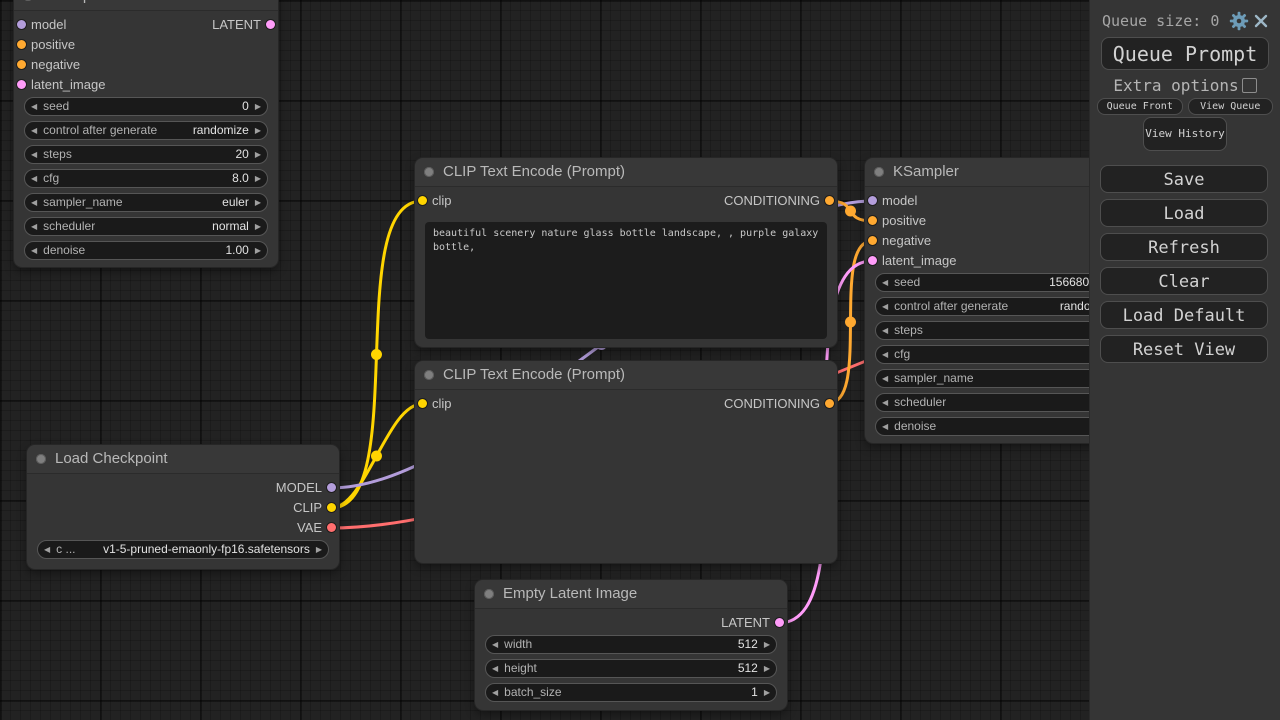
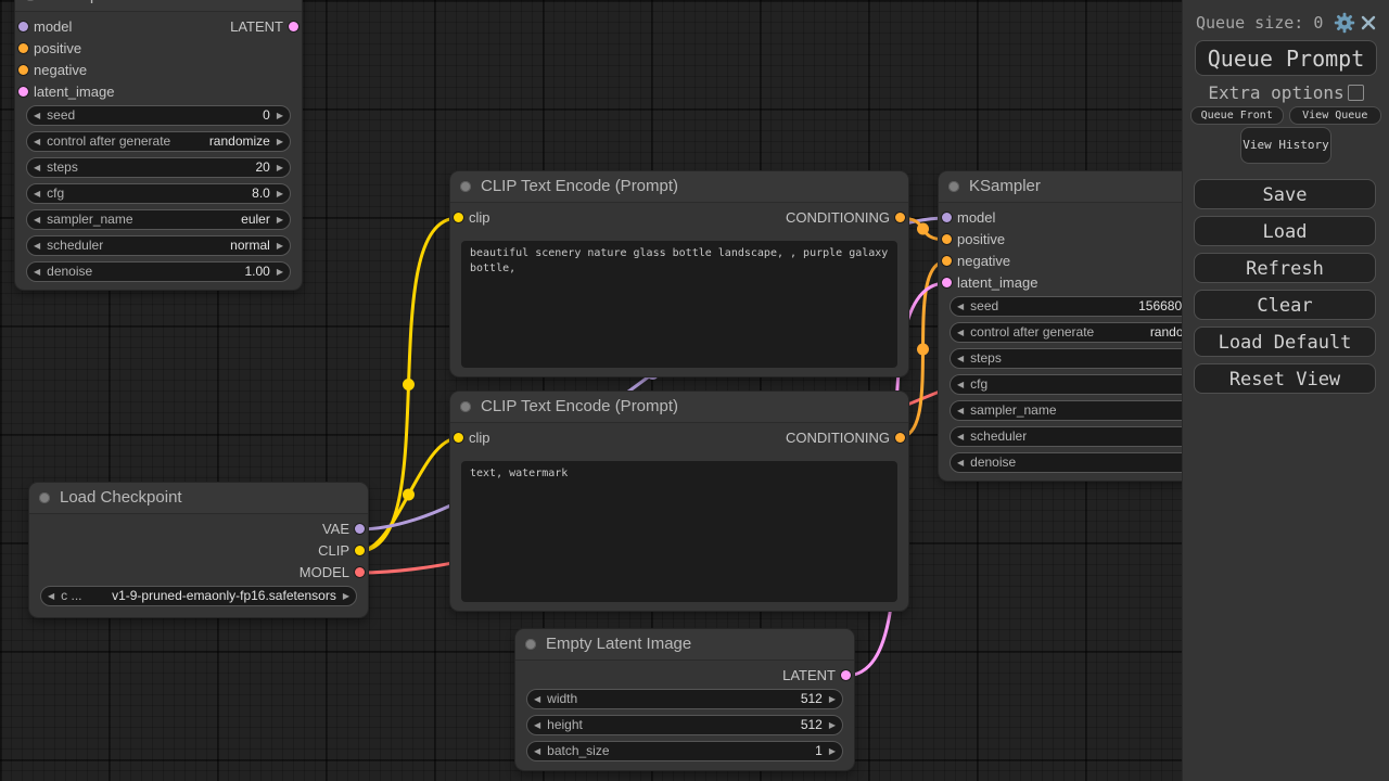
  model
  positive
  negative
  latent_image
  LATENT
  ◀
  seed
  0
  ▶
  ◀
  control after generate
  randomize
  ▶
  ◀
  steps
  20
  ▶
  ◀
  cfg
  8.0
  ▶
  ◀
  sampler_name
  euler
  ▶
  ◀
  scheduler
  normal
  ▶
  ◀
  denoise
  1.00
  ▶
  CLIP Text Encode (Prompt)
  clip
  CONDITIONING
  beautiful scenery nature glass bottle landscape, , purple galaxy bottle,
  CLIP Text Encode (Prompt)
  clip
  CONDITIONING
+ text, watermark
  Load Checkpoint
- MODEL
+ VAE
  CLIP
- VAE
+ MODEL
  ◀
  c ...
- v1-5-pruned-emaonly-fp16.safetensors
+ v1-9-pruned-emaonly-fp16.safetensors
  ▶
  KSampler
  model
  positive
  negative
  latent_image
  ◀
  seed
  ◀
  control after generate
  ◀
  steps
  ◀
  cfg
  ◀
  sampler_name
  ◀
  scheduler
  ◀
  denoise
  Empty Latent Image
  LATENT
  ◀
  width
  512
  ▶
  ◀
  height
  512
  ▶
  ◀
  batch_size
  1
  ▶
  Queue size: 0
  Queue Prompt
  Extra options
  Queue Front
  View Queue
  View History
  Save
  Load
  Refresh
  Clear
  Load Default
  Reset View
